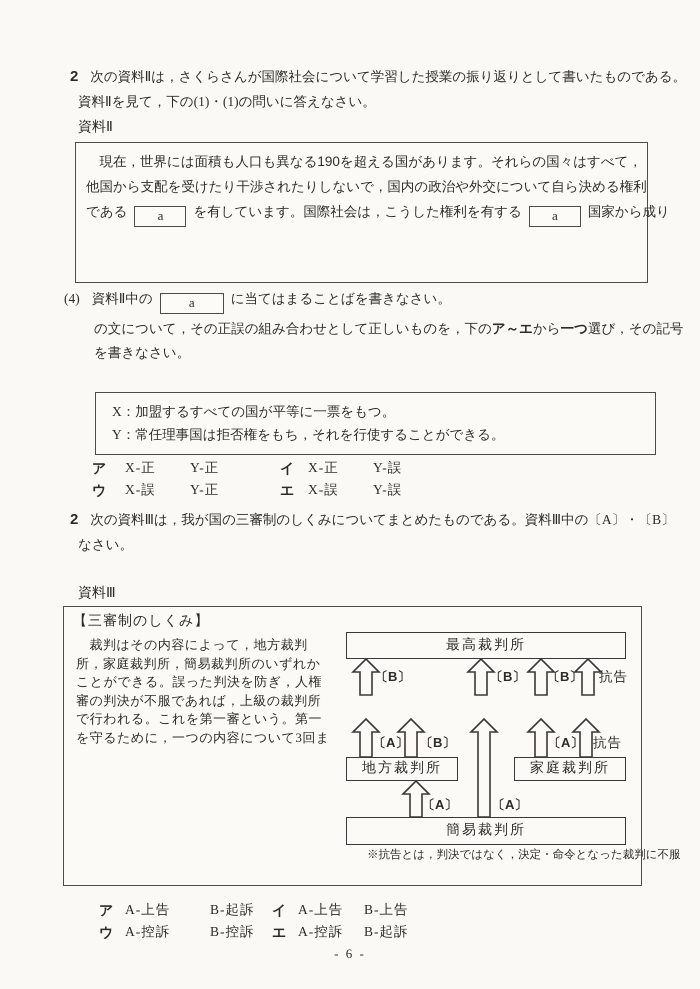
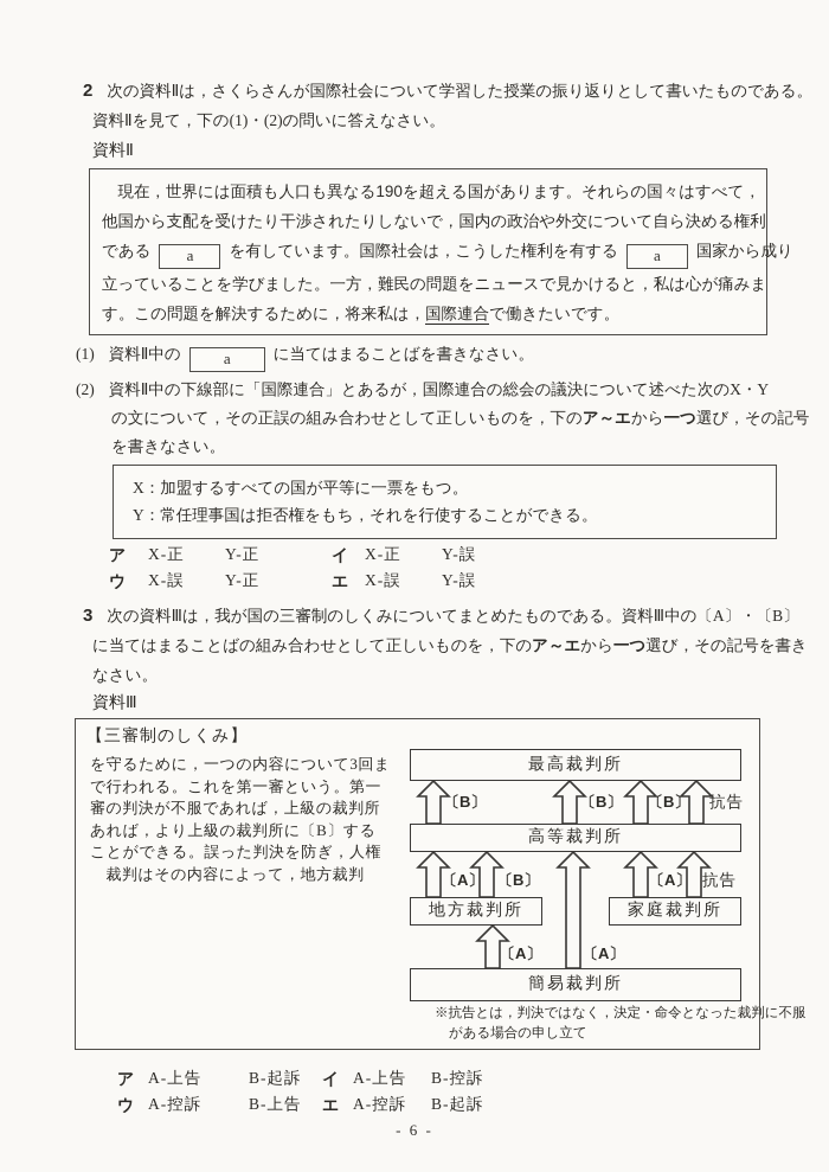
  2 次の資料Ⅱは，さくらさんが国際社会について学習した授業の振り返りとして書いたものである。
- 資料Ⅱを見て，下の(1)・(1)の問いに答えなさい。
+ 資料Ⅱを見て，下の(1)・(2)の問いに答えなさい。
  資料Ⅱ
  現在，世界には面積も人口も異なる190を超える国があります。それらの国々はすべて，
  他国から支配を受けたり干渉されたりしないで，国内の政治や外交について自ら決める権利
  である a を有しています。国際社会は，こうした権利を有する a 国家から成り
+ 立っていることを学びました。一方，難民の問題をニュースで見かけると，私は心が痛みま
+ す。この問題を解決するために，将来私は，国際連合で働きたいです。
- (4) 資料Ⅱ中の a に当てはまることばを書きなさい。
+ (1) 資料Ⅱ中の a に当てはまることばを書きなさい。
+ (2) 資料Ⅱ中の下線部に「国際連合」とあるが，国際連合の総会の議決について述べた次のX・Y
  の文について，その正誤の組み合わせとして正しいものを，下のア～エから一つ選び，その記号
  を書きなさい。
  X：加盟するすべての国が平等に一票をもつ。
  Y：常任理事国は拒否権をもち，それを行使することができる。
  ア
  X-正
  Y-正
  イ
  X-正
  Y-誤
  ウ
  X-誤
  Y-正
  エ
  X-誤
  Y-誤
- 2 次の資料Ⅲは，我が国の三審制のしくみについてまとめたものである。資料Ⅲ中の〔A〕・〔B〕
+ 3 次の資料Ⅲは，我が国の三審制のしくみについてまとめたものである。資料Ⅲ中の〔A〕・〔B〕
+ に当てはまることばの組み合わせとして正しいものを，下のア～エから一つ選び，その記号を書き
  なさい。
  資料Ⅲ
  【三審制のしくみ】
- 裁判はその内容によって，地方裁判
+ を守るために，一つの内容について3回ま
- 所，家庭裁判所，簡易裁判所のいずれか
- ことができる。誤った判決を防ぎ，人権
+ で行われる。これを第一審という。第一
  審の判決が不服であれば，上級の裁判所
+ あれば，より上級の裁判所に〔B〕する
- で行われる。これを第一審という。第一
+ ことができる。誤った判決を防ぎ，人権
- を守るために，一つの内容について3回ま
+ 裁判はその内容によって，地方裁判
  最高裁判所
+ 高等裁判所
  地方裁判所
  家庭裁判所
  簡易裁判所
  〔B〕
  〔B〕
  〔B〕
  抗告
  〔A〕
  〔B〕
  〔A〕
  抗告
  〔A〕
  〔A〕
  ※抗告とは，判決ではなく，決定・命令となった裁判に不服
+ がある場合の申し立て
  ア
  A-上告
  B-起訴
  イ
  A-上告
- B-上告
+ B-控訴
  ウ
  A-控訴
- B-控訴
+ B-上告
  エ
  A-控訴
  B-起訴
  - 6 -
